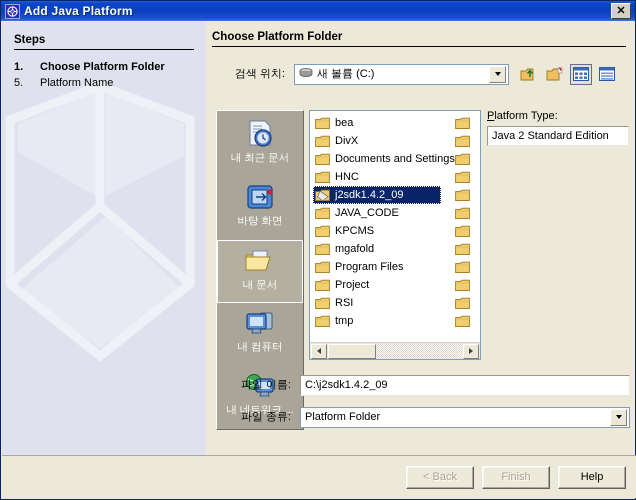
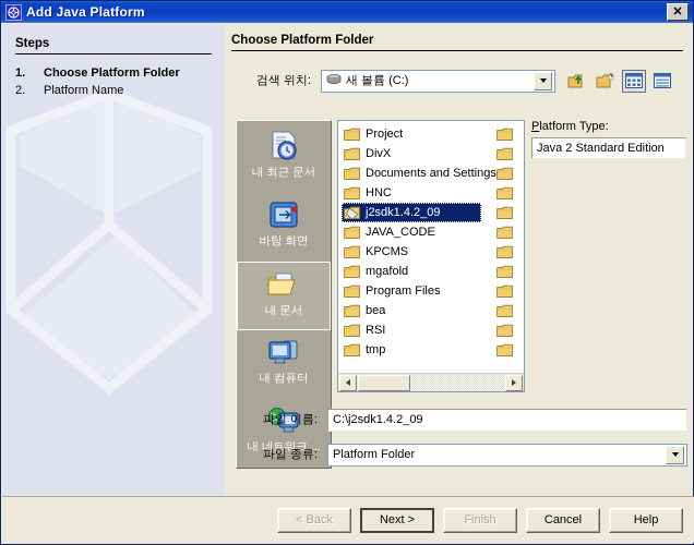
  Add Java Platform
  ✕
  Steps
  1.
  Choose Platform Folder
- 5.
+ 2.
  Platform Name
  Choose Platform Folder
  검색 위치:
  새 볼륨 (C:)
  내 최근 문서
  바탕 화면
  내 문서
  내 컴퓨터
  내 네트워크 ...
- bea
+ Project
  DivX
  Documents and Settings
  HNC
  j2sdk1.4.2_09
  JAVA_CODE
  KPCMS
  mgafold
  Program Files
- Project
+ bea
  RSI
  tmp
  Platform Type:
  Java 2 Standard Edition
  파일 이름:
  C:\j2sdk1.4.2_09
  파일 종류:
  Platform Folder
  < Back
+ Next >
  Finish
+ Cancel
  Help
